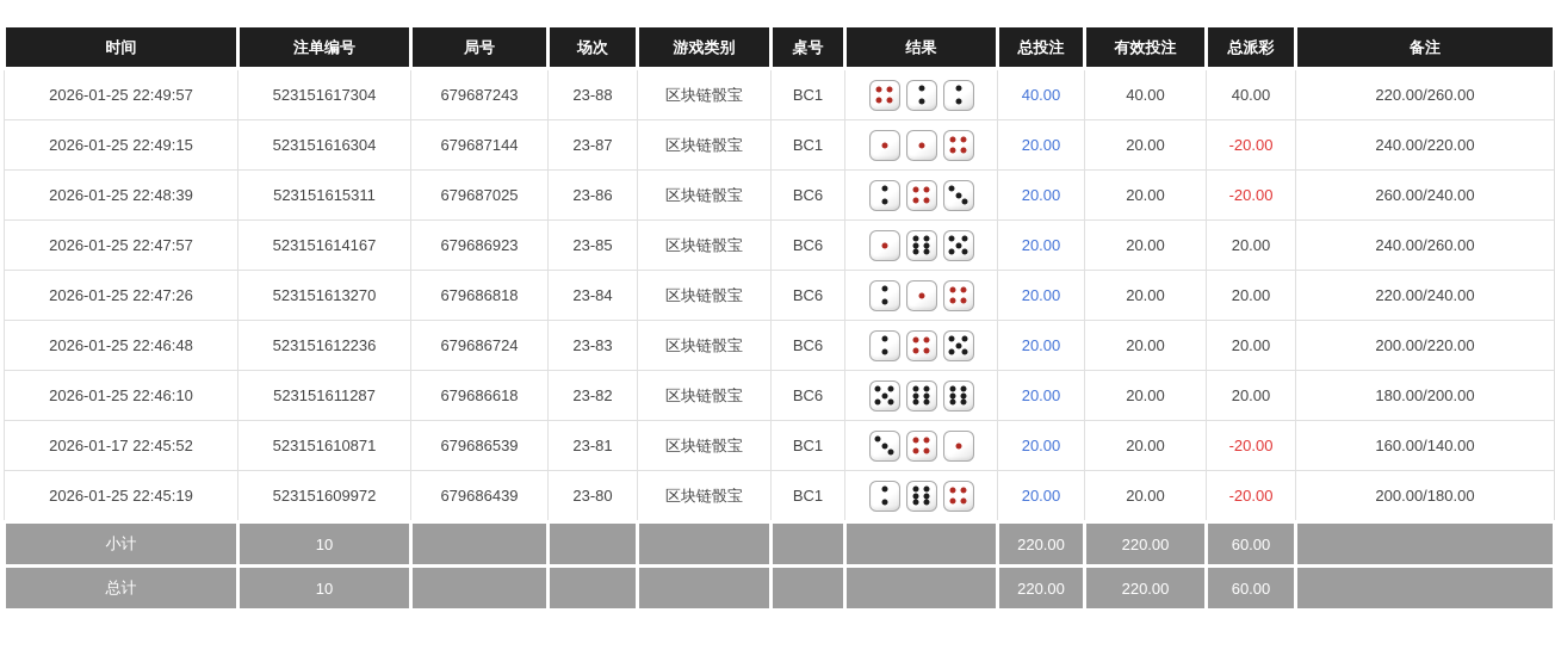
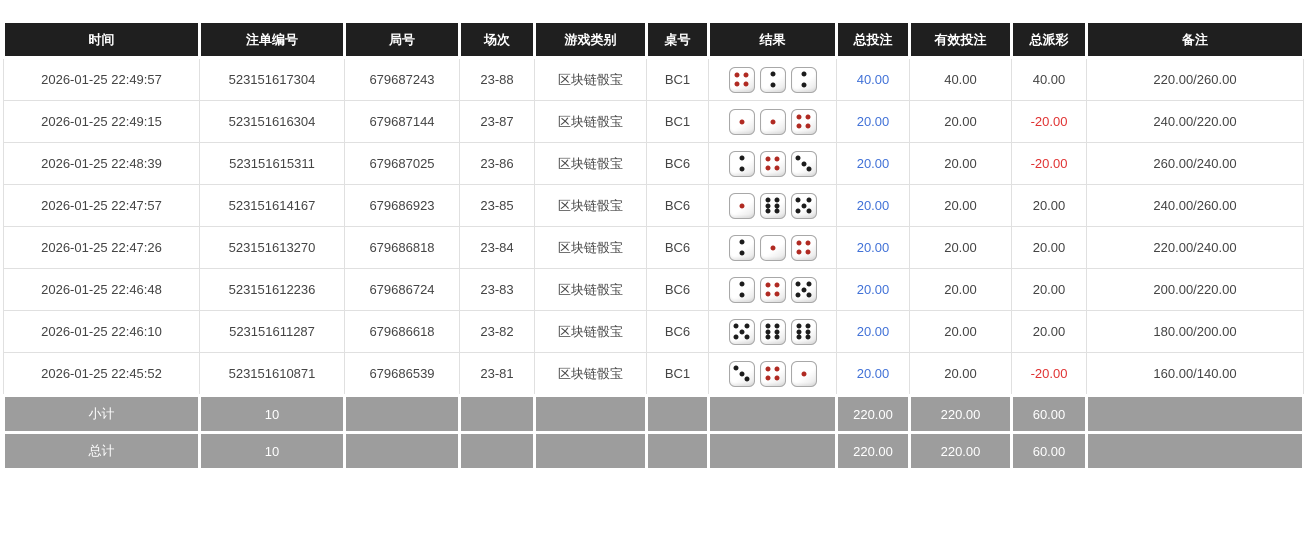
  时间	注单编号	局号	场次	游戏类别	桌号	结果	总投注	有效投注	总派彩	备注
  2026-01-25 22:49:57	523151617304	679687243	23-88	区块链骰宝	BC1		40.00	40.00	40.00	220.00/260.00
  2026-01-25 22:49:15	523151616304	679687144	23-87	区块链骰宝	BC1		20.00	20.00	-20.00	240.00/220.00
  2026-01-25 22:48:39	523151615311	679687025	23-86	区块链骰宝	BC6		20.00	20.00	-20.00	260.00/240.00
  2026-01-25 22:47:57	523151614167	679686923	23-85	区块链骰宝	BC6		20.00	20.00	20.00	240.00/260.00
  2026-01-25 22:47:26	523151613270	679686818	23-84	区块链骰宝	BC6		20.00	20.00	20.00	220.00/240.00
  2026-01-25 22:46:48	523151612236	679686724	23-83	区块链骰宝	BC6		20.00	20.00	20.00	200.00/220.00
  2026-01-25 22:46:10	523151611287	679686618	23-82	区块链骰宝	BC6		20.00	20.00	20.00	180.00/200.00
- 2026-01-17 22:45:52	523151610871	679686539	23-81	区块链骰宝	BC1		20.00	20.00	-20.00	160.00/140.00
+ 2026-01-25 22:45:52	523151610871	679686539	23-81	区块链骰宝	BC1		20.00	20.00	-20.00	160.00/140.00
- 2026-01-25 22:45:19	523151609972	679686439	23-80	区块链骰宝	BC1		20.00	20.00	-20.00	200.00/180.00
  小计	10						220.00	220.00	60.00
  总计	10						220.00	220.00	60.00
